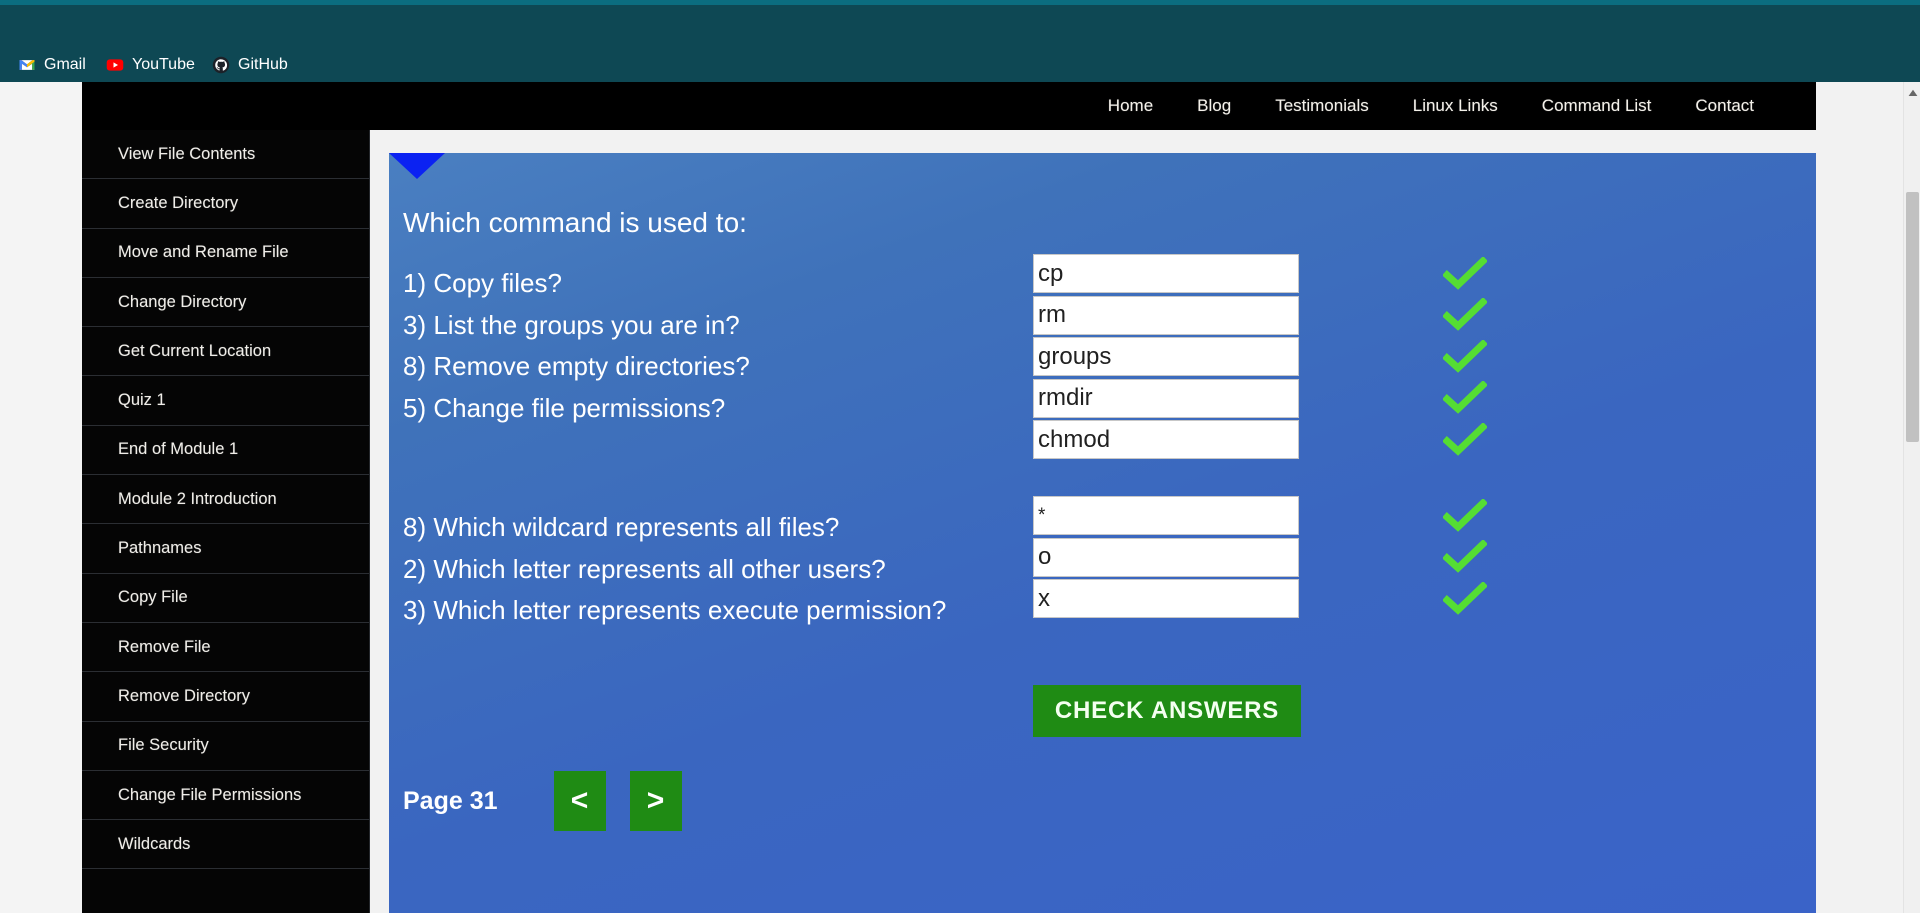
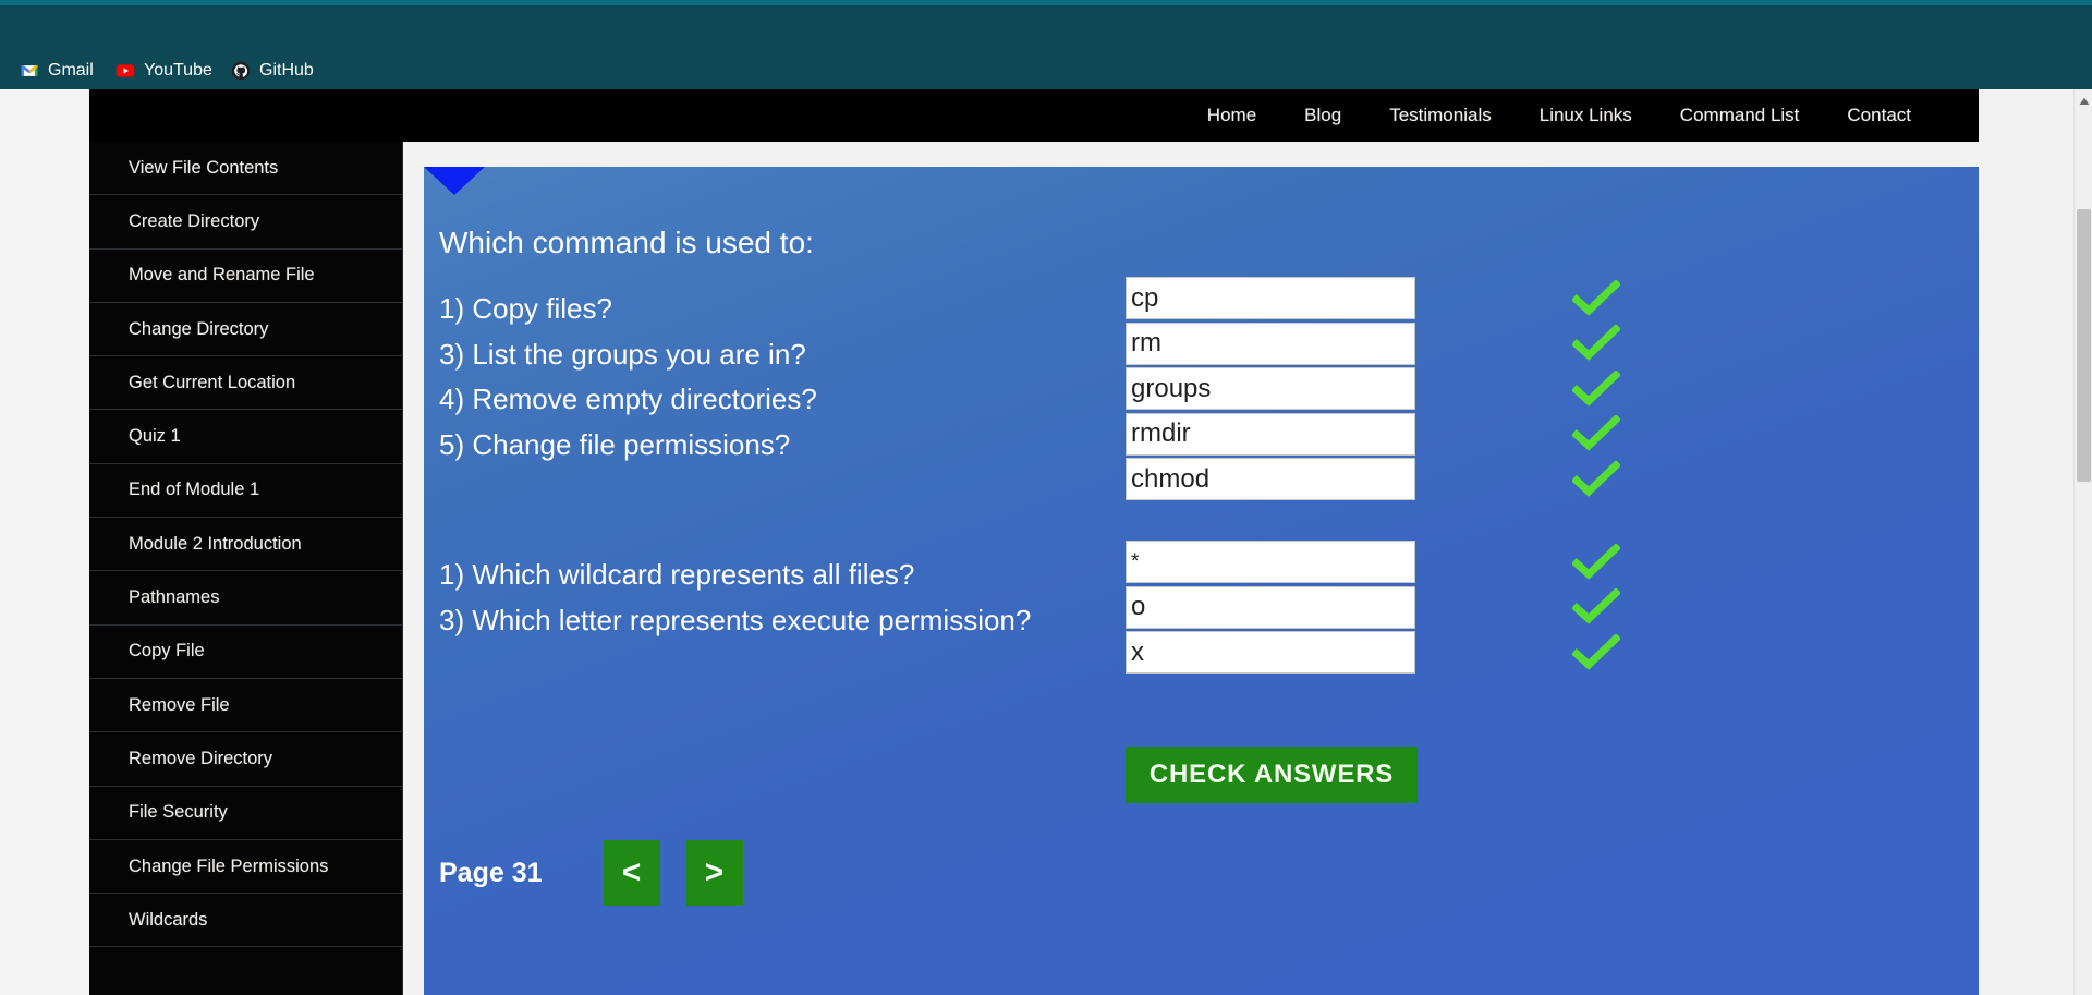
  Gmail
  YouTube
  GitHub
  Home
  Blog
  Testimonials
  Linux Links
  Command List
  Contact
  View File Contents
  Create Directory
  Move and Rename File
  Change Directory
  Get Current Location
  Quiz 1
  End of Module 1
  Module 2 Introduction
  Pathnames
  Copy File
  Remove File
  Remove Directory
  File Security
  Change File Permissions
  Wildcards
  Which command is used to:
  1) Copy files?
  3) List the groups you are in?
- 8) Remove empty directories?
+ 4) Remove empty directories?
  5) Change file permissions?
  cp
  rm
  groups
  rmdir
  chmod
- 8) Which wildcard represents all files?
+ 1) Which wildcard represents all files?
- 2) Which letter represents all other users?
  3) Which letter represents execute permission?
  *
  o
  x
  CHECK ANSWERS
  Page 31
  <
  >
